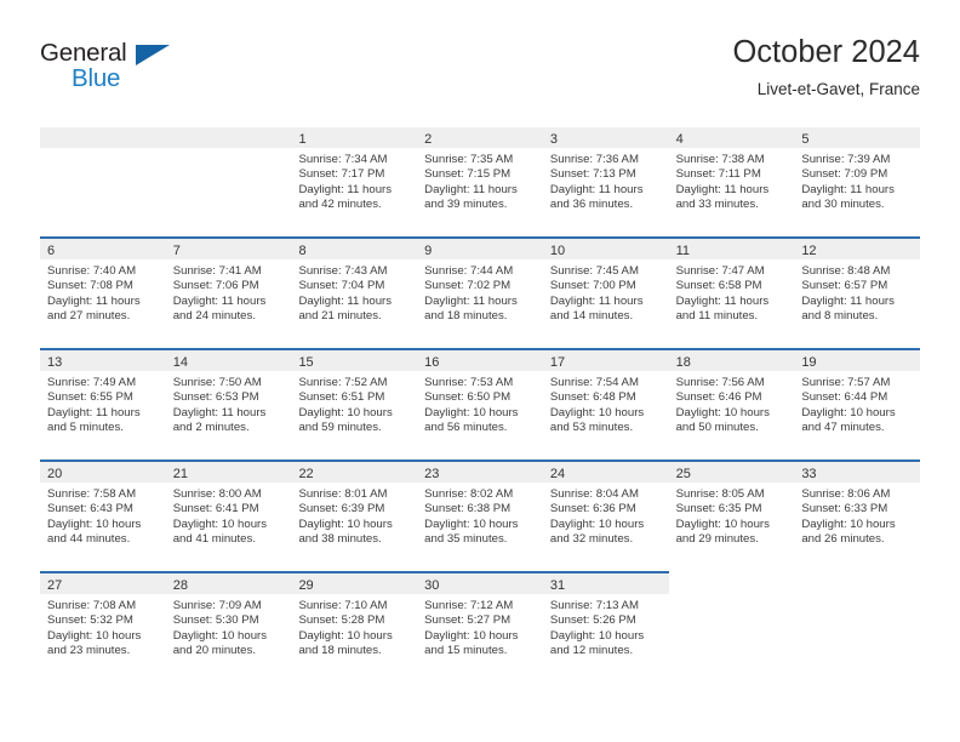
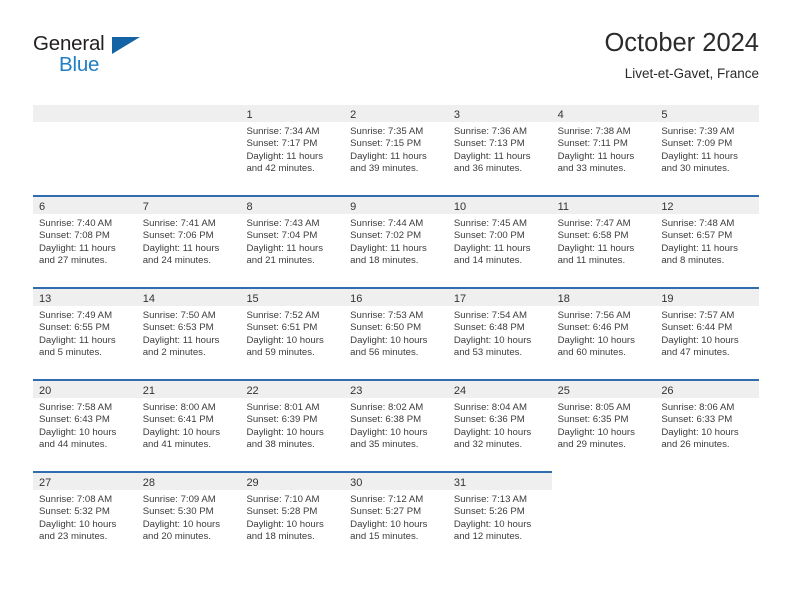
  General
  Blue
  October 2024
  Livet-et-Gavet, France
  1
  Sunrise: 7:34 AM
  Sunset: 7:17 PM
  Daylight: 11 hours
  and 42 minutes.
  2
  Sunrise: 7:35 AM
  Sunset: 7:15 PM
  Daylight: 11 hours
  and 39 minutes.
  3
  Sunrise: 7:36 AM
  Sunset: 7:13 PM
  Daylight: 11 hours
  and 36 minutes.
  4
  Sunrise: 7:38 AM
  Sunset: 7:11 PM
  Daylight: 11 hours
  and 33 minutes.
  5
  Sunrise: 7:39 AM
  Sunset: 7:09 PM
  Daylight: 11 hours
  and 30 minutes.
  6
  Sunrise: 7:40 AM
  Sunset: 7:08 PM
  Daylight: 11 hours
  and 27 minutes.
  7
  Sunrise: 7:41 AM
  Sunset: 7:06 PM
  Daylight: 11 hours
  and 24 minutes.
  8
  Sunrise: 7:43 AM
  Sunset: 7:04 PM
  Daylight: 11 hours
  and 21 minutes.
  9
  Sunrise: 7:44 AM
  Sunset: 7:02 PM
  Daylight: 11 hours
  and 18 minutes.
  10
  Sunrise: 7:45 AM
  Sunset: 7:00 PM
  Daylight: 11 hours
  and 14 minutes.
  11
  Sunrise: 7:47 AM
  Sunset: 6:58 PM
  Daylight: 11 hours
  and 11 minutes.
  12
- Sunrise: 8:48 AM
+ Sunrise: 7:48 AM
  Sunset: 6:57 PM
  Daylight: 11 hours
  and 8 minutes.
  13
  Sunrise: 7:49 AM
  Sunset: 6:55 PM
  Daylight: 11 hours
  and 5 minutes.
  14
  Sunrise: 7:50 AM
  Sunset: 6:53 PM
  Daylight: 11 hours
  and 2 minutes.
  15
  Sunrise: 7:52 AM
  Sunset: 6:51 PM
  Daylight: 10 hours
  and 59 minutes.
  16
  Sunrise: 7:53 AM
  Sunset: 6:50 PM
  Daylight: 10 hours
  and 56 minutes.
  17
  Sunrise: 7:54 AM
  Sunset: 6:48 PM
  Daylight: 10 hours
  and 53 minutes.
  18
  Sunrise: 7:56 AM
  Sunset: 6:46 PM
  Daylight: 10 hours
- and 50 minutes.
+ and 60 minutes.
  19
  Sunrise: 7:57 AM
  Sunset: 6:44 PM
  Daylight: 10 hours
  and 47 minutes.
  20
  Sunrise: 7:58 AM
  Sunset: 6:43 PM
  Daylight: 10 hours
  and 44 minutes.
  21
  Sunrise: 8:00 AM
  Sunset: 6:41 PM
  Daylight: 10 hours
  and 41 minutes.
  22
  Sunrise: 8:01 AM
  Sunset: 6:39 PM
  Daylight: 10 hours
  and 38 minutes.
  23
  Sunrise: 8:02 AM
  Sunset: 6:38 PM
  Daylight: 10 hours
  and 35 minutes.
  24
  Sunrise: 8:04 AM
  Sunset: 6:36 PM
  Daylight: 10 hours
  and 32 minutes.
  25
  Sunrise: 8:05 AM
  Sunset: 6:35 PM
  Daylight: 10 hours
  and 29 minutes.
- 33
+ 26
  Sunrise: 8:06 AM
  Sunset: 6:33 PM
  Daylight: 10 hours
  and 26 minutes.
  27
  Sunrise: 7:08 AM
  Sunset: 5:32 PM
  Daylight: 10 hours
  and 23 minutes.
  28
  Sunrise: 7:09 AM
  Sunset: 5:30 PM
  Daylight: 10 hours
  and 20 minutes.
  29
  Sunrise: 7:10 AM
  Sunset: 5:28 PM
  Daylight: 10 hours
  and 18 minutes.
  30
  Sunrise: 7:12 AM
  Sunset: 5:27 PM
  Daylight: 10 hours
  and 15 minutes.
  31
  Sunrise: 7:13 AM
  Sunset: 5:26 PM
  Daylight: 10 hours
  and 12 minutes.
